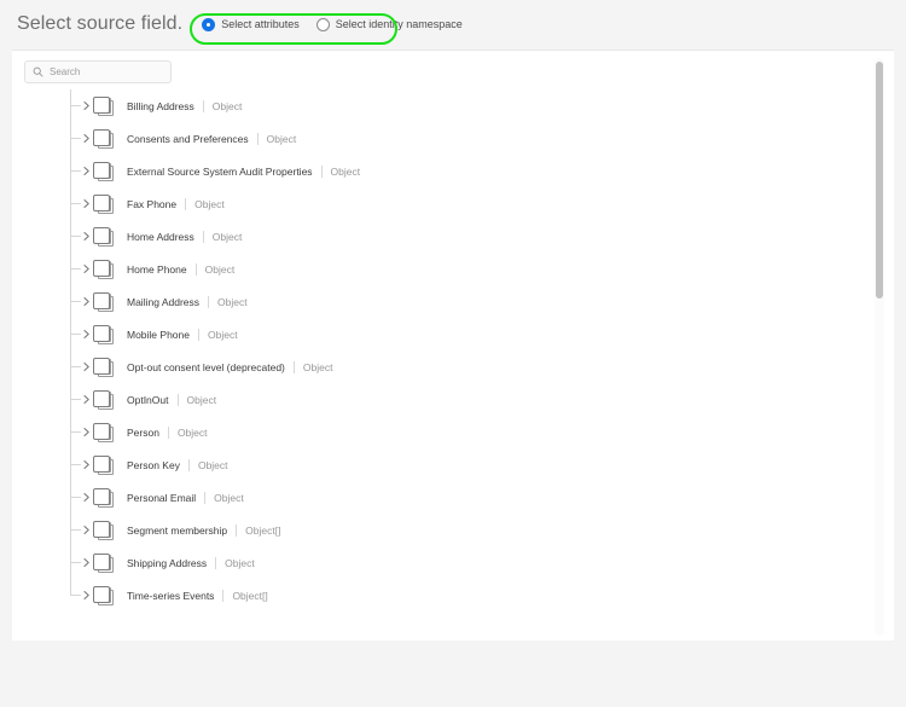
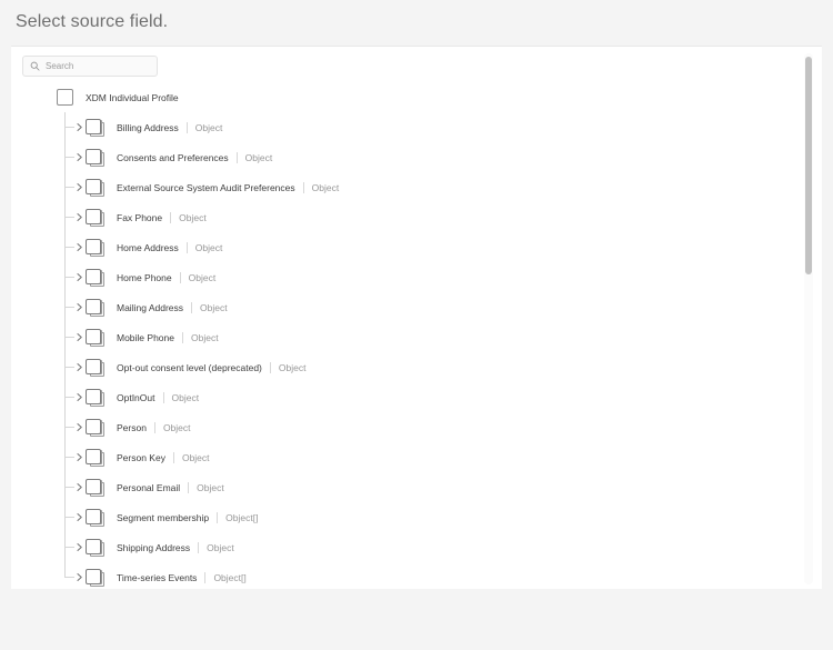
  Select source field.
- Select attributes
- Select identity namespace
  Search
+ XDM Individual Profile
  Billing Address
  Object
  Consents and Preferences
  Object
- External Source System Audit Properties
+ External Source System Audit Preferences
  Object
  Fax Phone
  Object
  Home Address
  Object
  Home Phone
  Object
  Mailing Address
  Object
  Mobile Phone
  Object
  Opt-out consent level (deprecated)
  Object
  OptInOut
  Object
  Person
  Object
  Person Key
  Object
  Personal Email
  Object
  Segment membership
  Object[]
  Shipping Address
  Object
  Time-series Events
  Object[]
